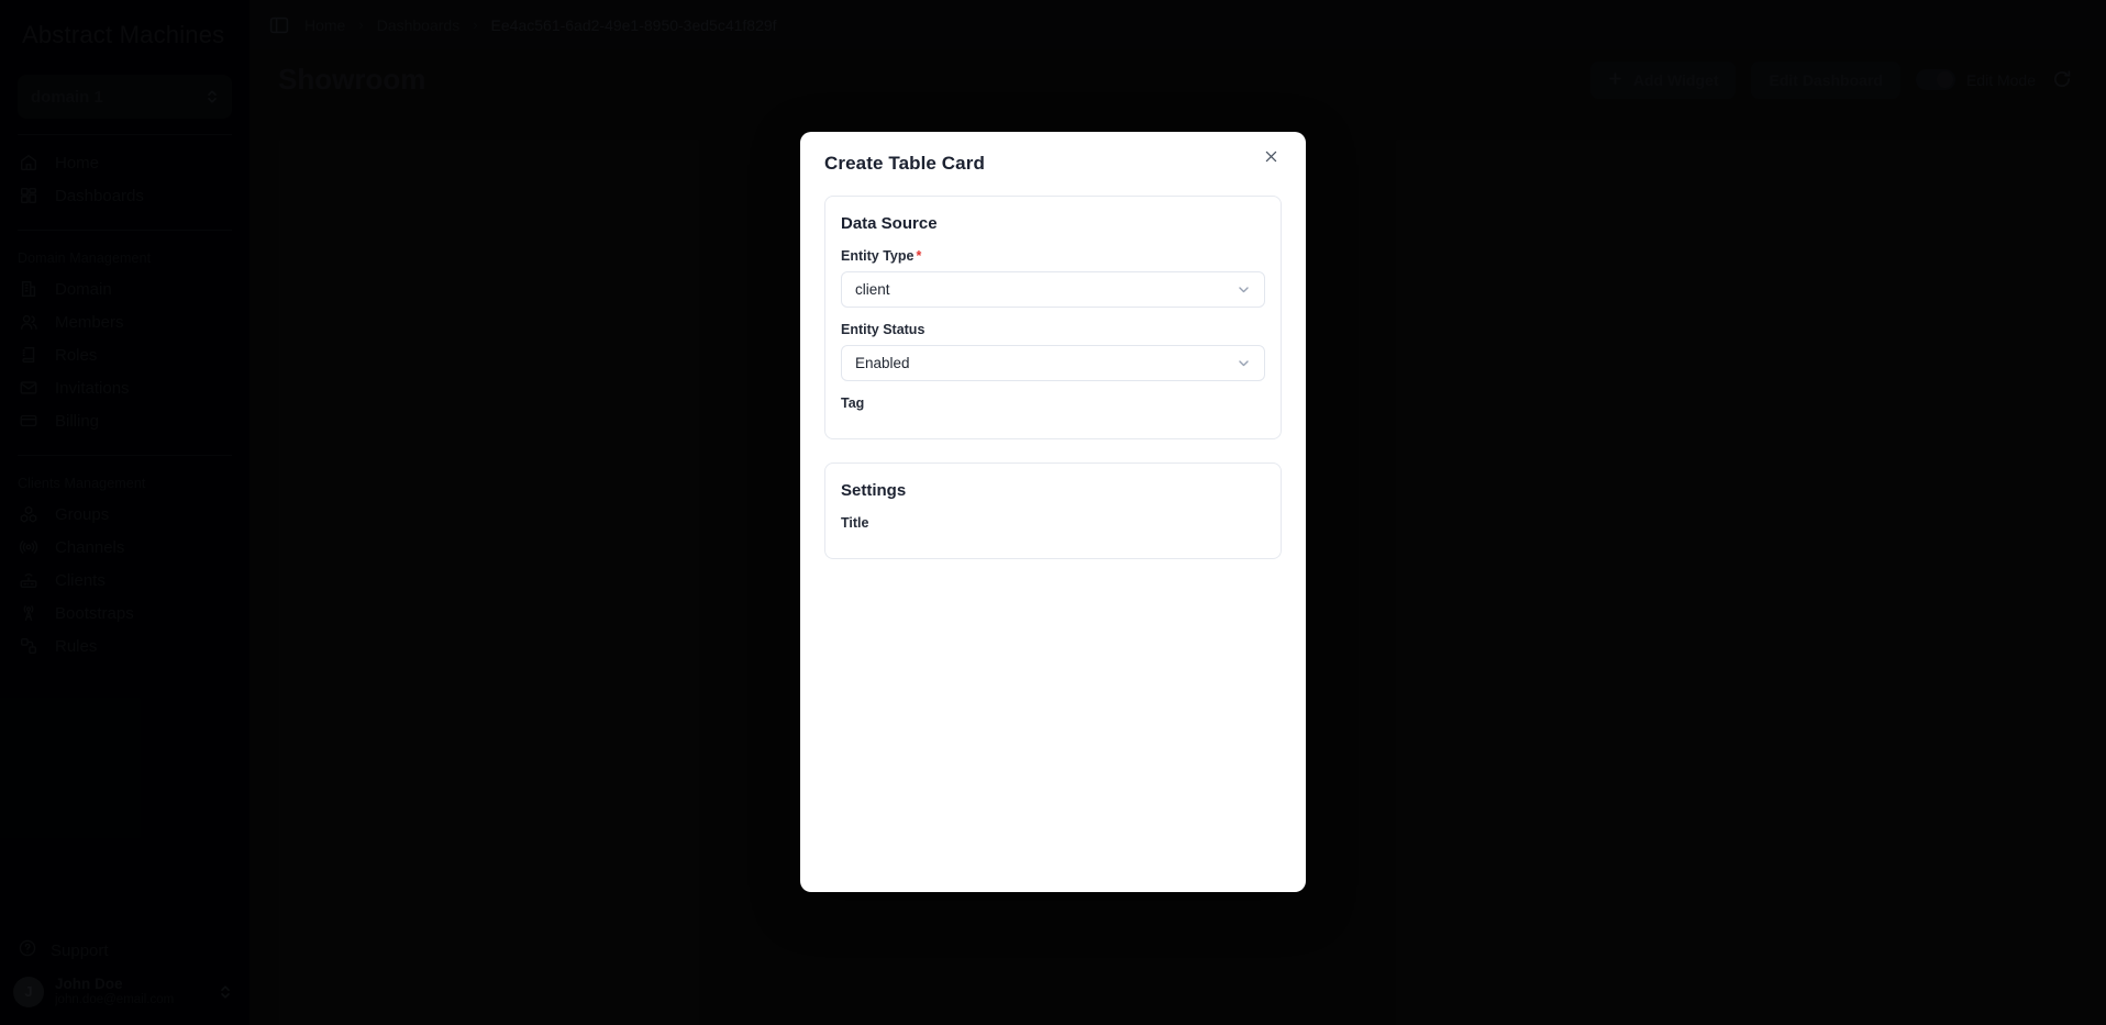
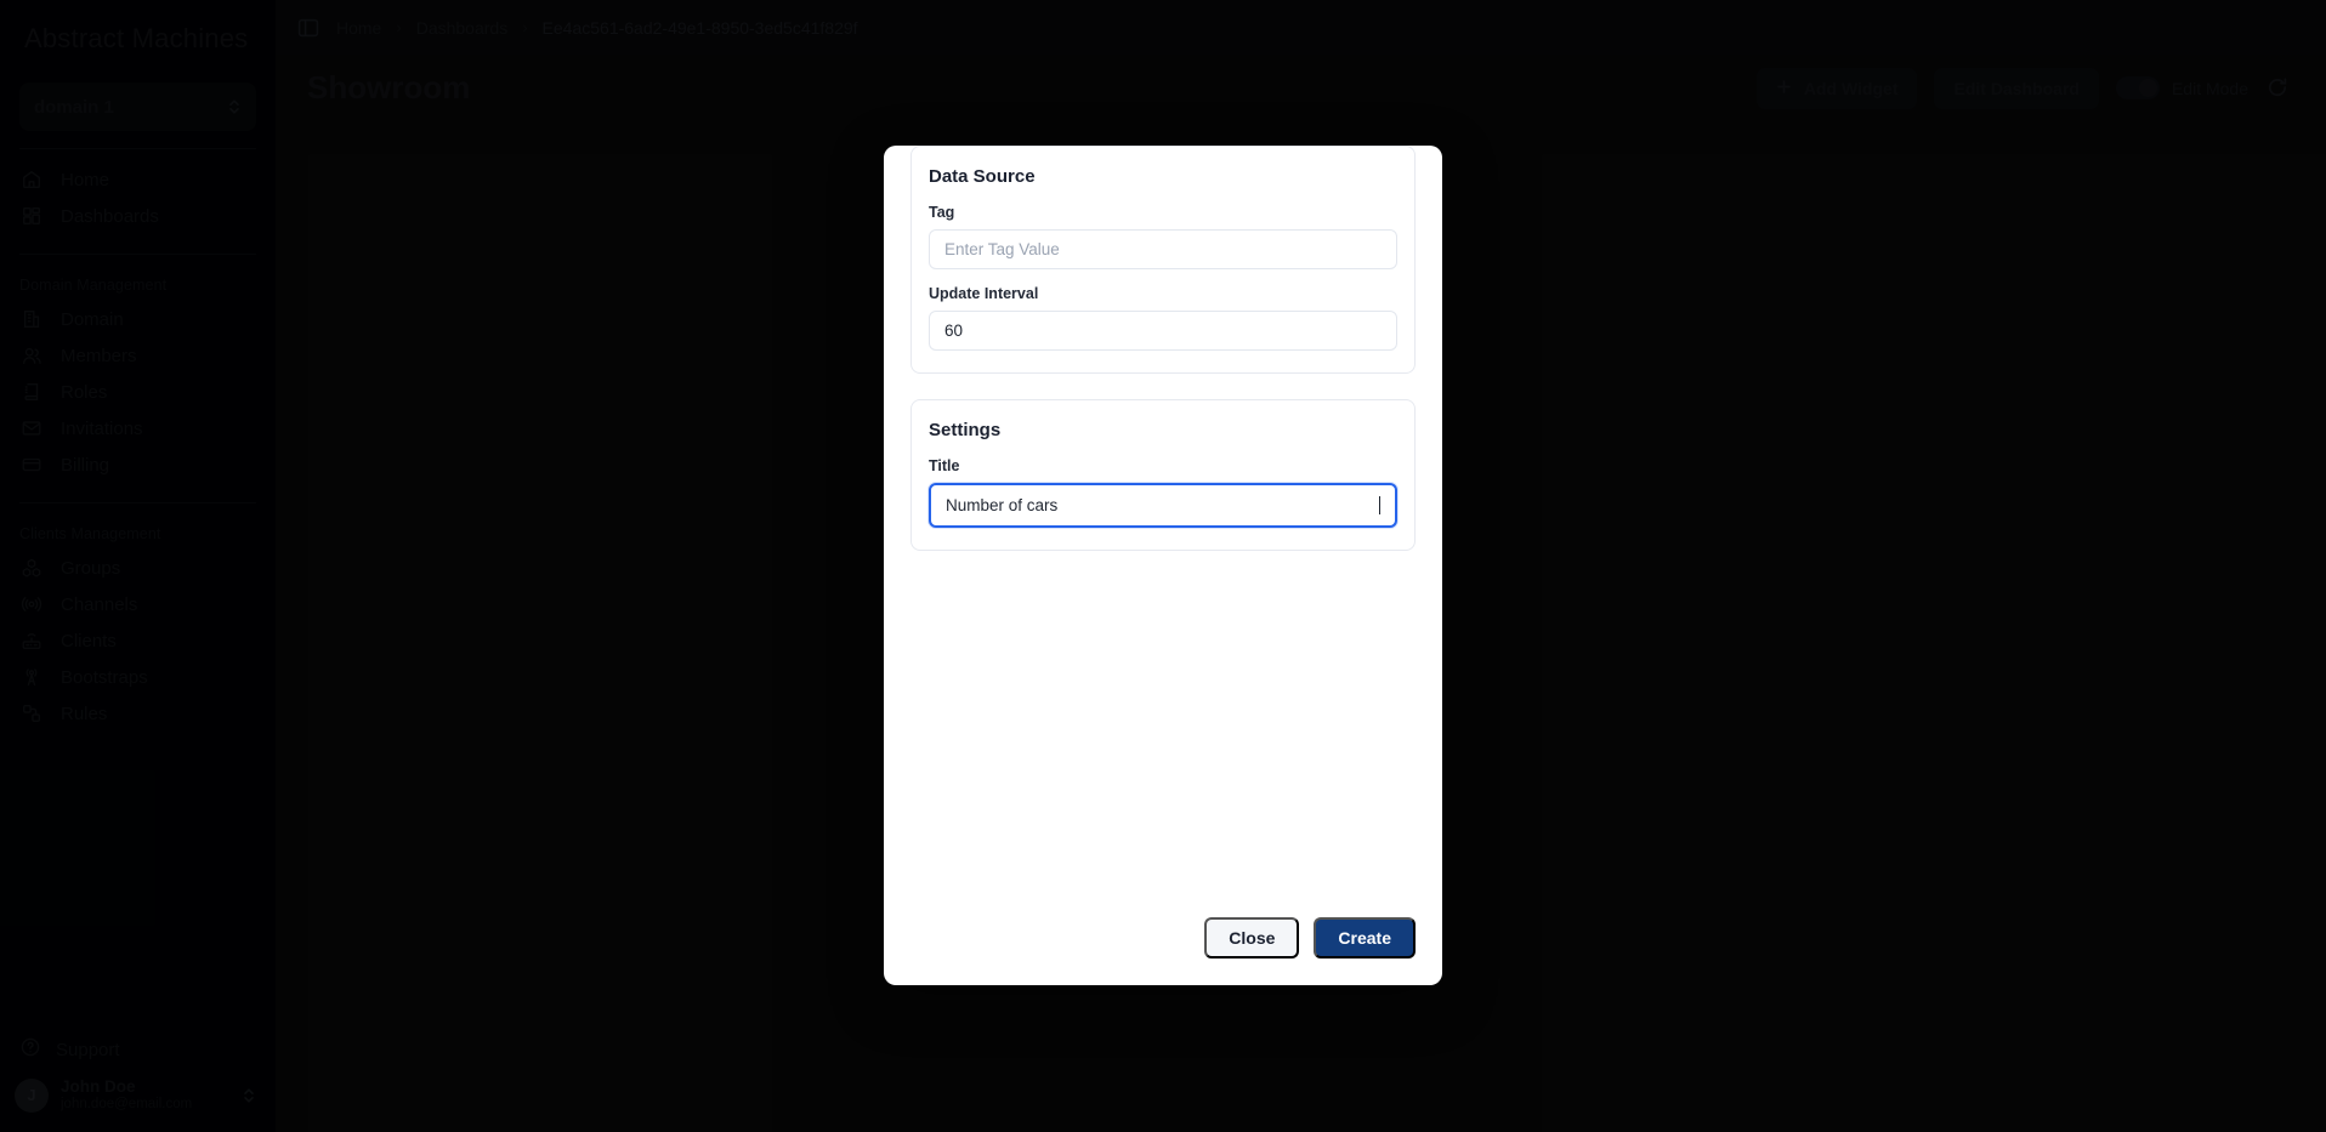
- Create Table Card
  Data Source
- Entity Type *
- client
- Entity Status
- Enabled
  Tag
+ Enter Tag Value
+ Update Interval
+ 60
  Settings
  Title
+ Number of cars
+ Close
+ Create
